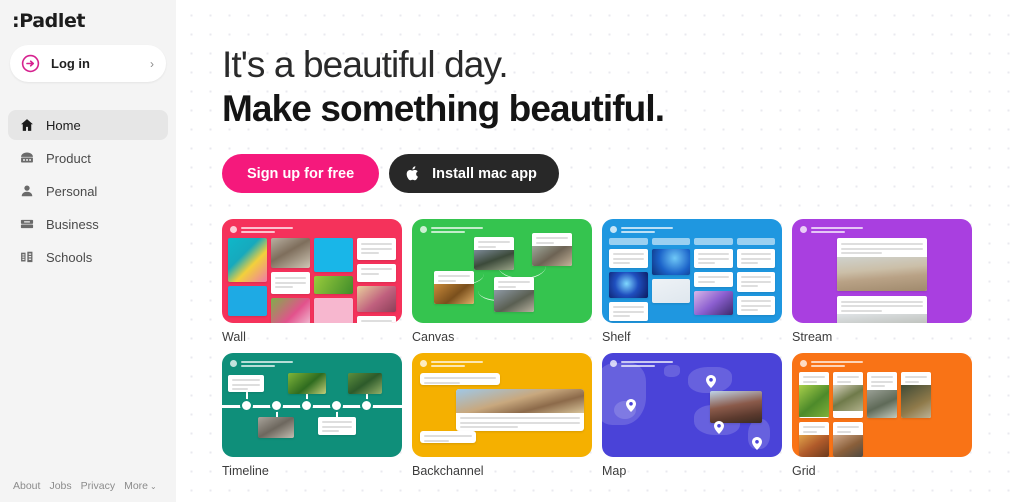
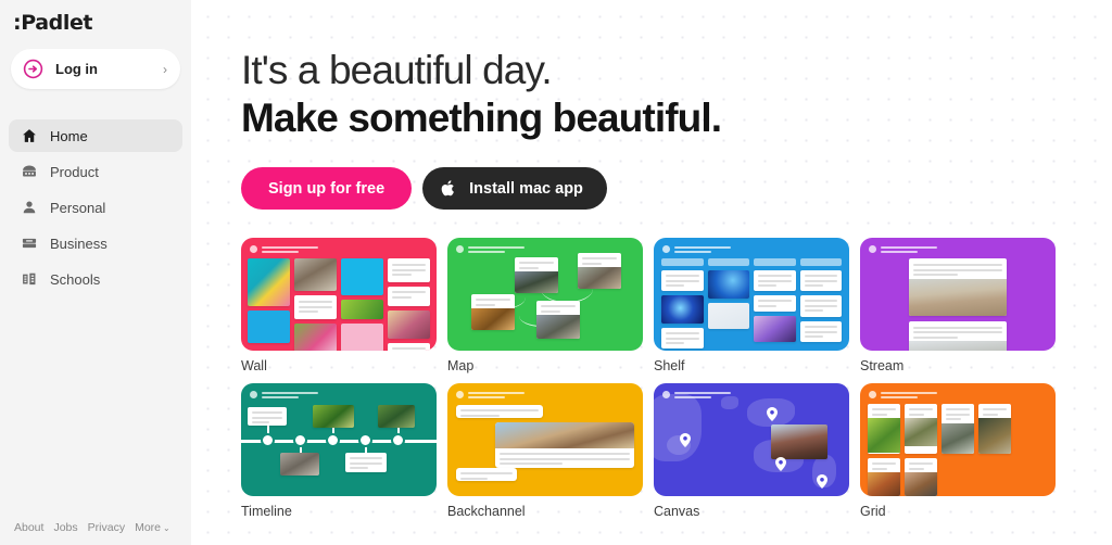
  :Padlet
  Log in
  ›
  Home
  Product
  Personal
  Business
  Schools
  About
  Jobs
  Privacy
  More
  ⌄
  It's a beautiful day.
  Make something beautiful.
  Sign up for free
  Install mac app
  Wall
- Canvas
+ Map
  Shelf
  Stream
  Timeline
  Backchannel
- Map
+ Canvas
  Grid
